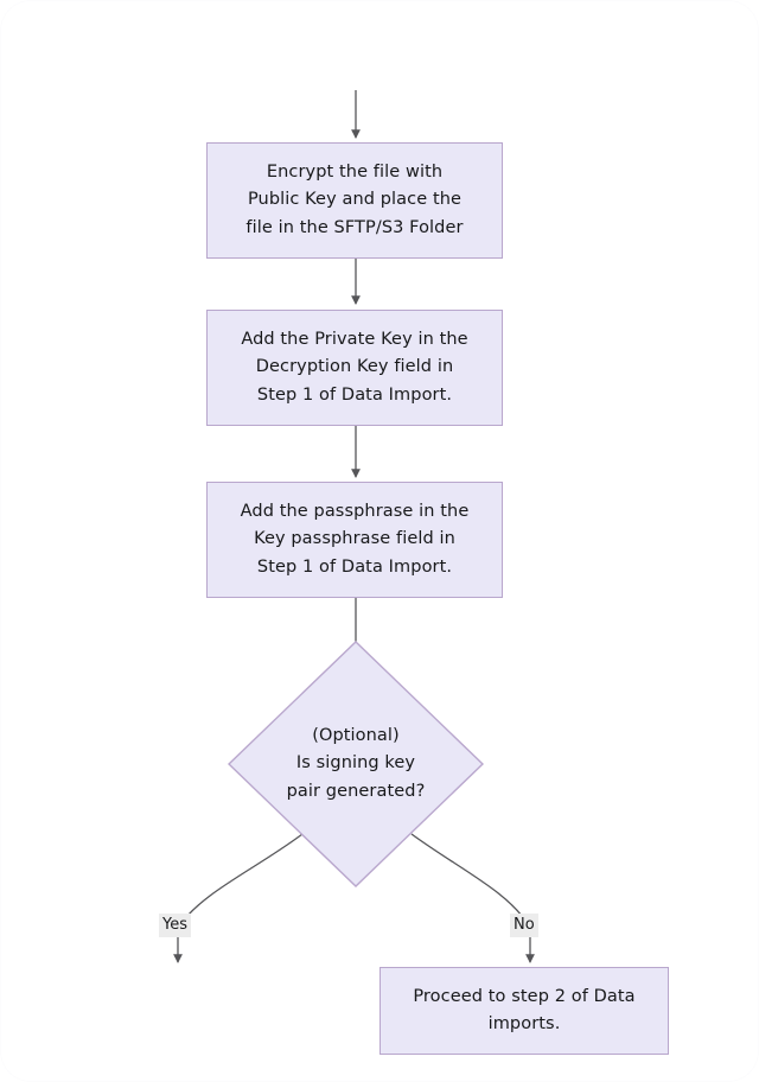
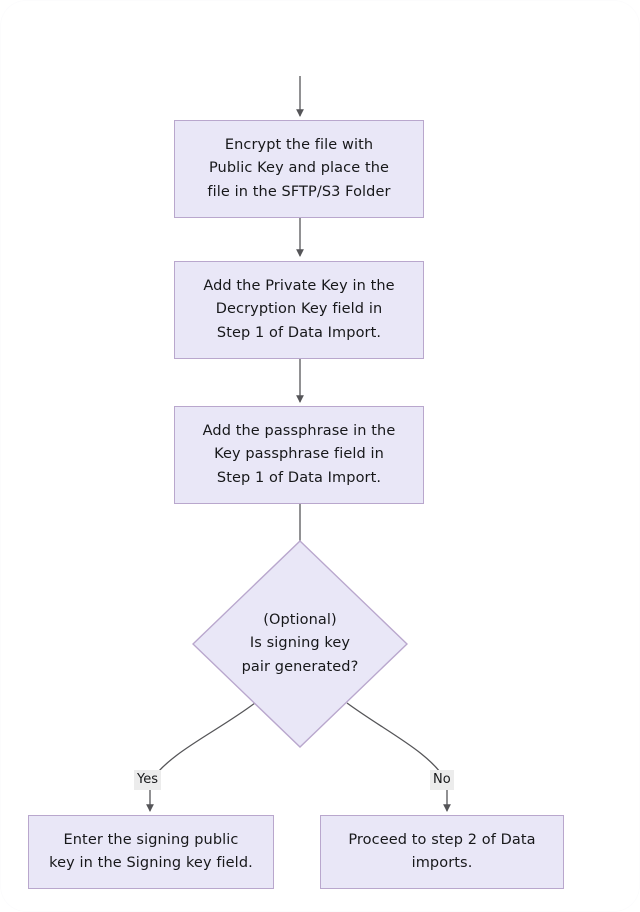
  Encrypt the file with
  Public Key and place the
  file in the SFTP/S3 Folder
  Add the Private Key in the
  Decryption Key field in
  Step 1 of Data Import.
  Add the passphrase in the
  Key passphrase field in
  Step 1 of Data Import.
  (Optional)
  Is signing key
  pair generated?
  Yes
  No
+ Enter the signing public
+ key in the Signing key field.
  Proceed to step 2 of Data
  imports.
